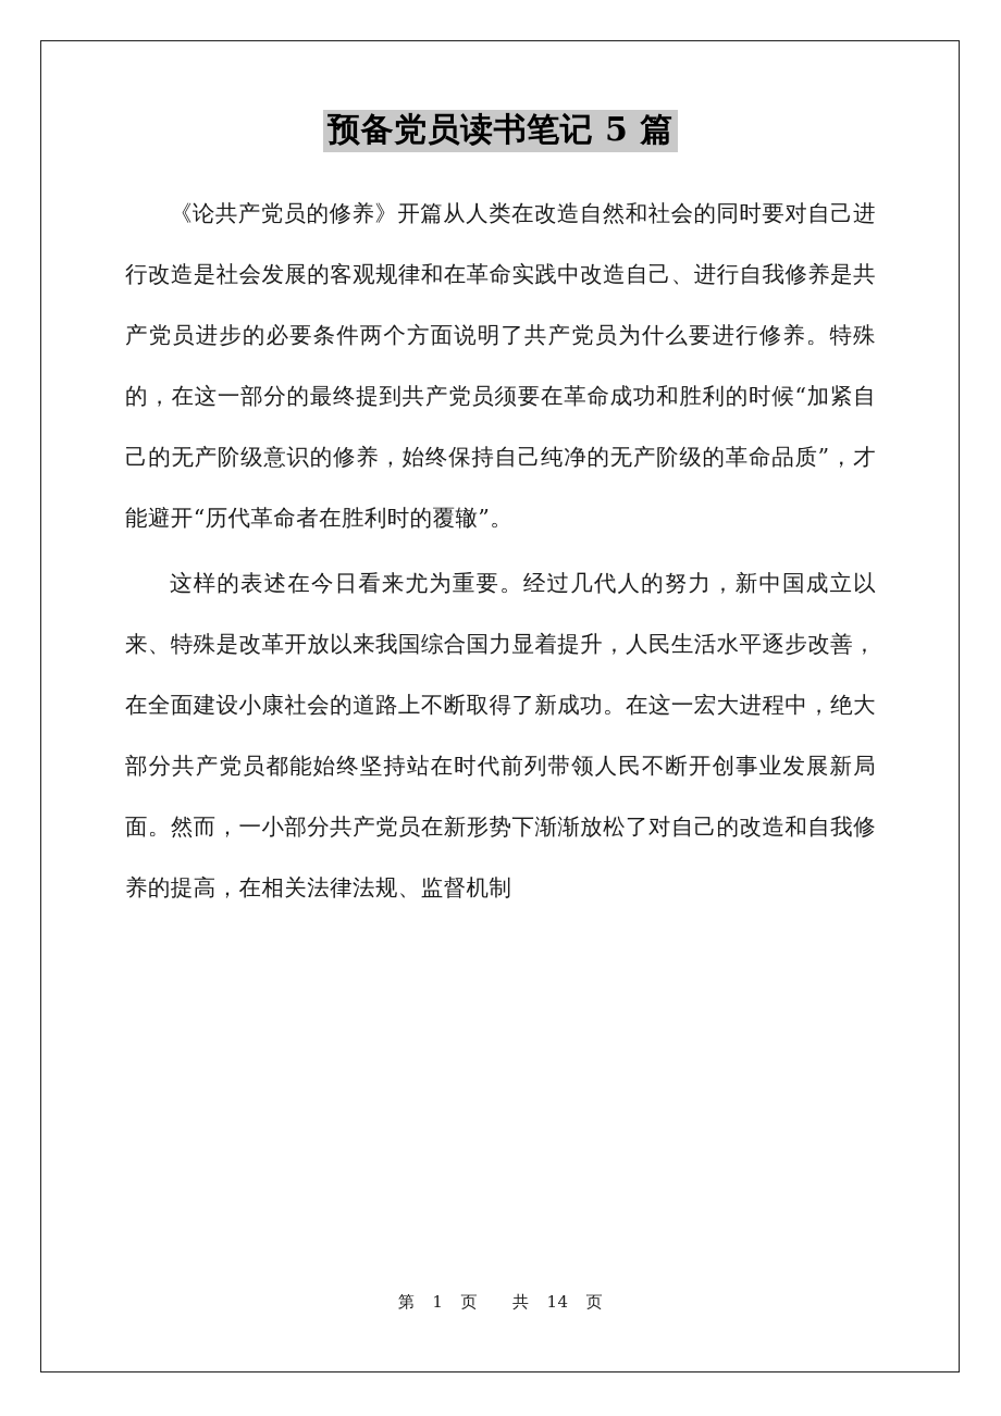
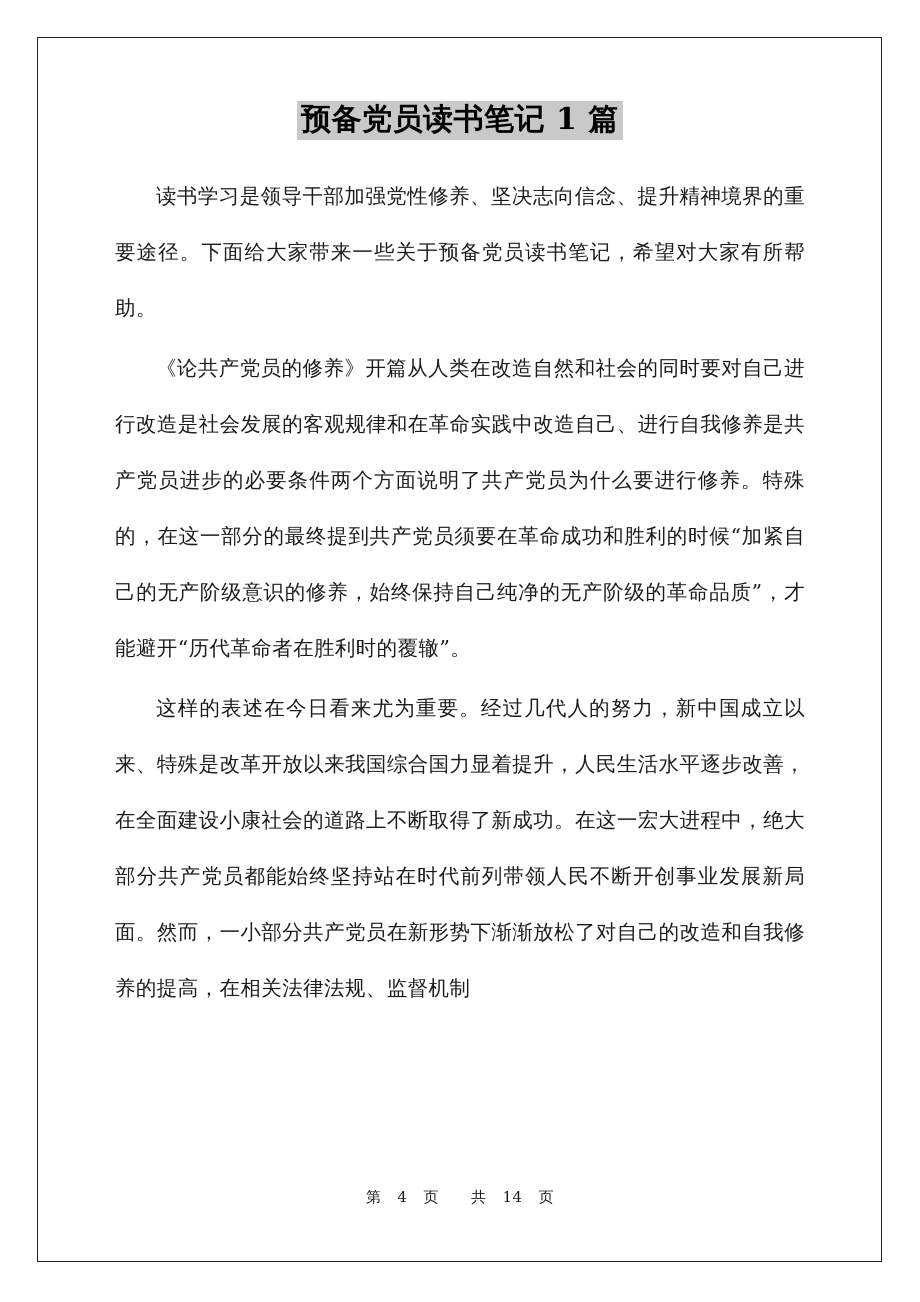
- 预备党员读书笔记 5 篇
+ 预备党员读书笔记 1 篇
+ 读书学习是领导干部加强党性修养、坚决志向信念、提升精神境界的重要途径。下面给大家带来一些关于预备党员读书笔记，希望对大家有所帮助。
  《论共产党员的修养》开篇从人类在改造自然和社会的同时要对自己进行改造是社会发展的客观规律和在革命实践中改造自己、进行自我修养是共产党员进步的必要条件两个方面说明了共产党员为什么要进行修养。特殊的，在这一部分的最终提到共产党员须要在革命成功和胜利的时候“加紧自己的无产阶级意识的修养，始终保持自己纯净的无产阶级的革命品质”，才能避开“历代革命者在胜利时的覆辙”。
  这样的表述在今日看来尤为重要。经过几代人的努力，新中国成立以来、特殊是改革开放以来我国综合国力显着提升，人民生活水平逐步改善，在全面建设小康社会的道路上不断取得了新成功。在这一宏大进程中，绝大部分共产党员都能始终坚持站在时代前列带领人民不断开创事业发展新局面。然而，一小部分共产党员在新形势下渐渐放松了对自己的改造和自我修养的提高，在相关法律法规、监督机制
- 第 1 页 共 14 页
+ 第 4 页 共 14 页
